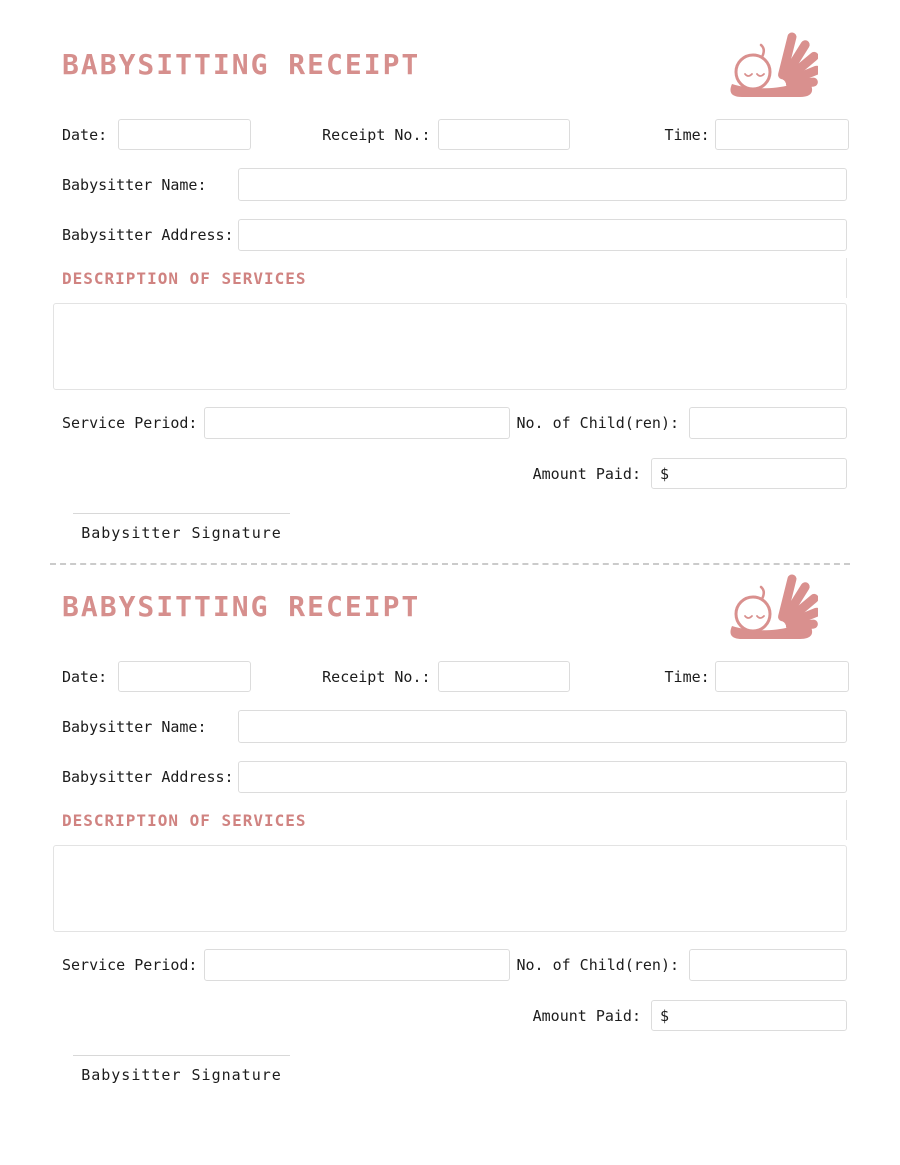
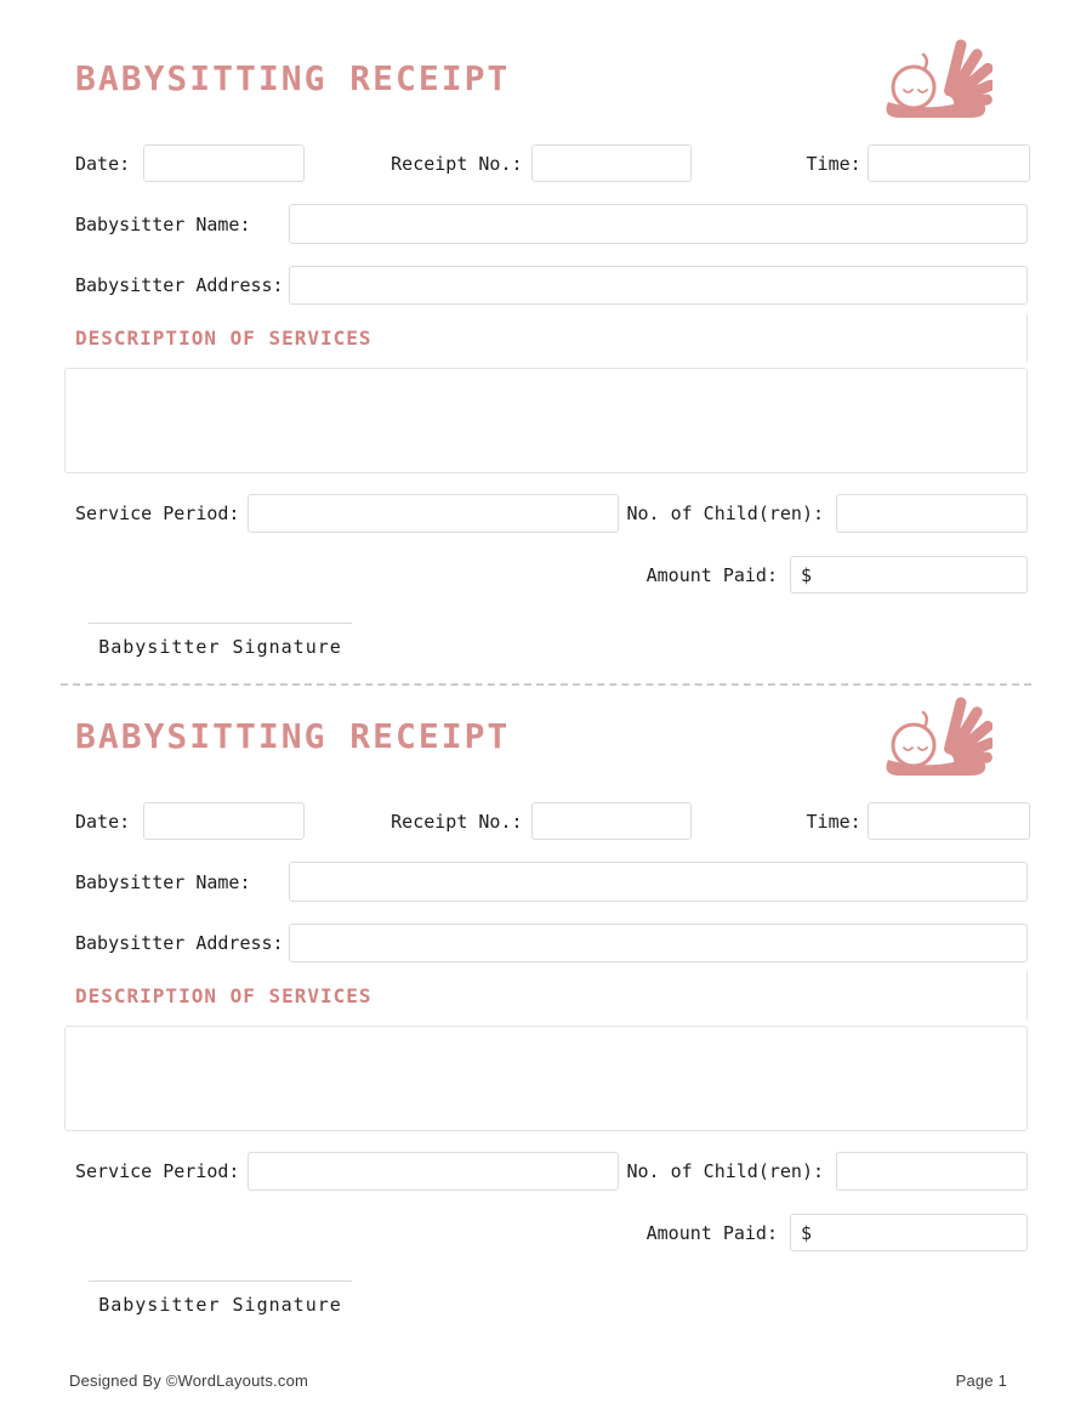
  BABYSITTING RECEIPT
  Date:
  Receipt No.:
  Time:
  Babysitter Name:
  Babysitter Address:
  DESCRIPTION OF SERVICES
  Service Period:
  No. of Child(ren):
  Amount Paid:
  $
  Babysitter Signature
  BABYSITTING RECEIPT
  Date:
  Receipt No.:
  Time:
  Babysitter Name:
  Babysitter Address:
  DESCRIPTION OF SERVICES
  Service Period:
  No. of Child(ren):
  Amount Paid:
  $
  Babysitter Signature
+ Designed By ©WordLayouts.com
+ Page 1
